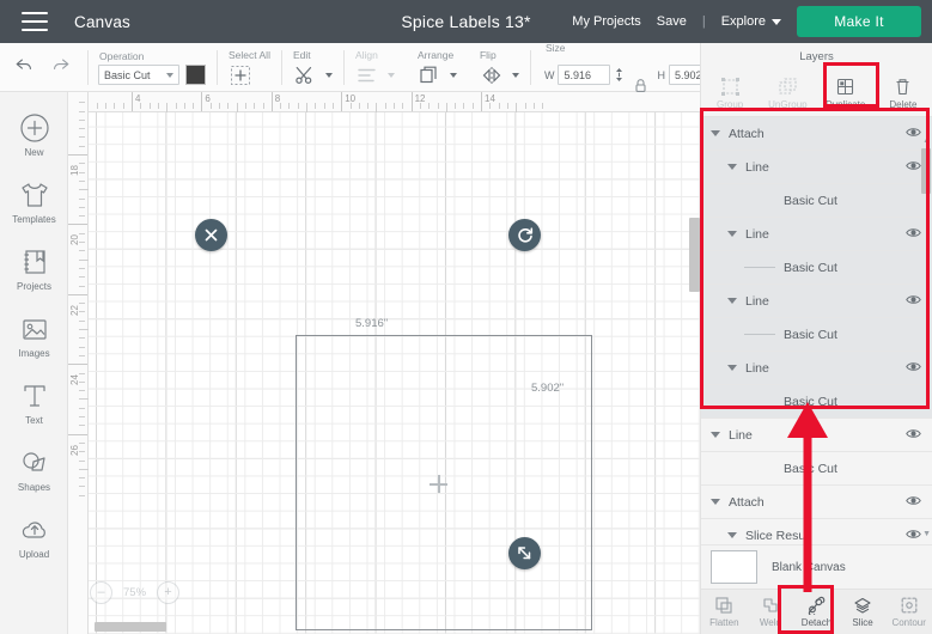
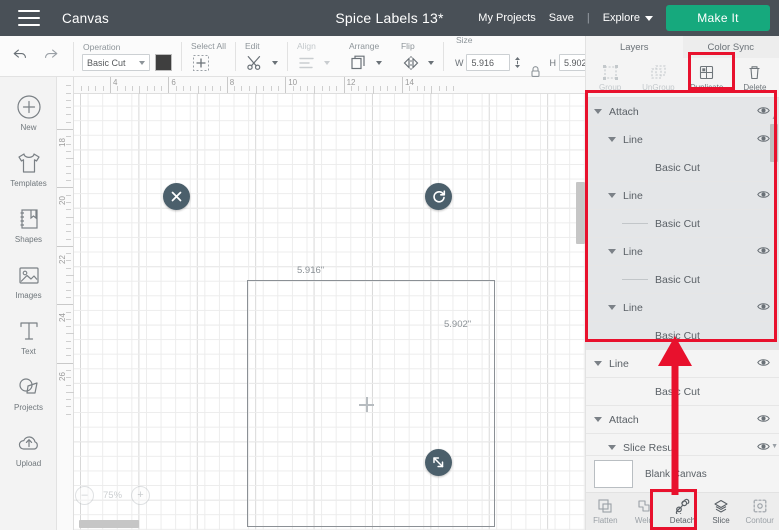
  Canvas
  Spice Labels 13*
  My Projects
  Save
  |
  Explore
  Make It
  Operation
  Basic Cut
  Select All
  Edit
  Align
  Arrange
  Flip
  Size
  W
  5.916
  H
  5.902
  New
  Templates
- Projects
+ Shapes
  Images
  Text
- Shapes
+ Projects
  Upload
  5.916"
  5.902"
  –
  75%
  +
  4
  6
  8
  10
  12
  14
  Layers
+ Color Sync
  Group
  UnGroup
  Duplicate
  Delete
  Attach
  Line
  Basic Cut
  Line
  Basic Cut
  Line
  Basic Cut
  Line
  Basic Cut
  Line
  Bas Cut
  Attach
  Slice Resu
  Blankanvas
  Flatten
  Weld
  Detach
  Slice
  Contour
